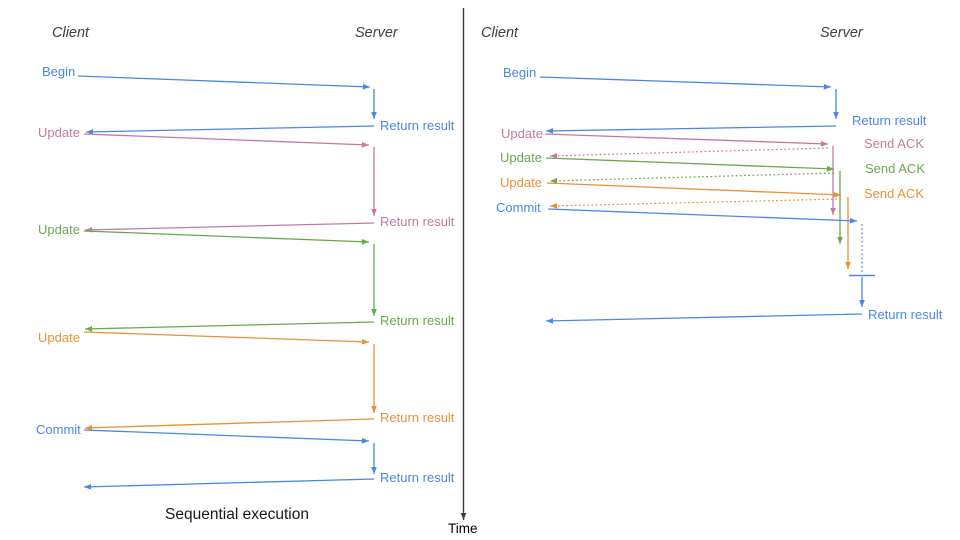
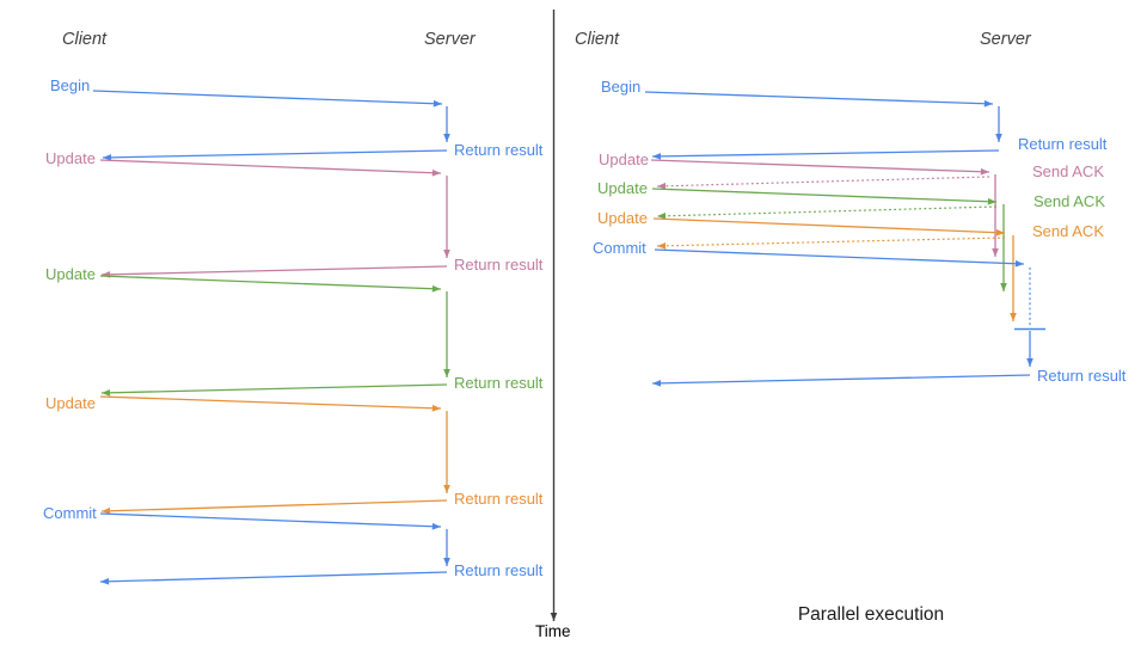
  Time
  Client
  Server
  Begin
  Return result
  Update
  Return result
  Update
  Return result
  Update
  Return result
  Commit
  Return result
- Sequential execution
  Client
  Server
  Begin
  Return result
  Update
  Send ACK
  Update
  Send ACK
  Update
  Send ACK
  Commit
  Return result
+ Parallel execution
